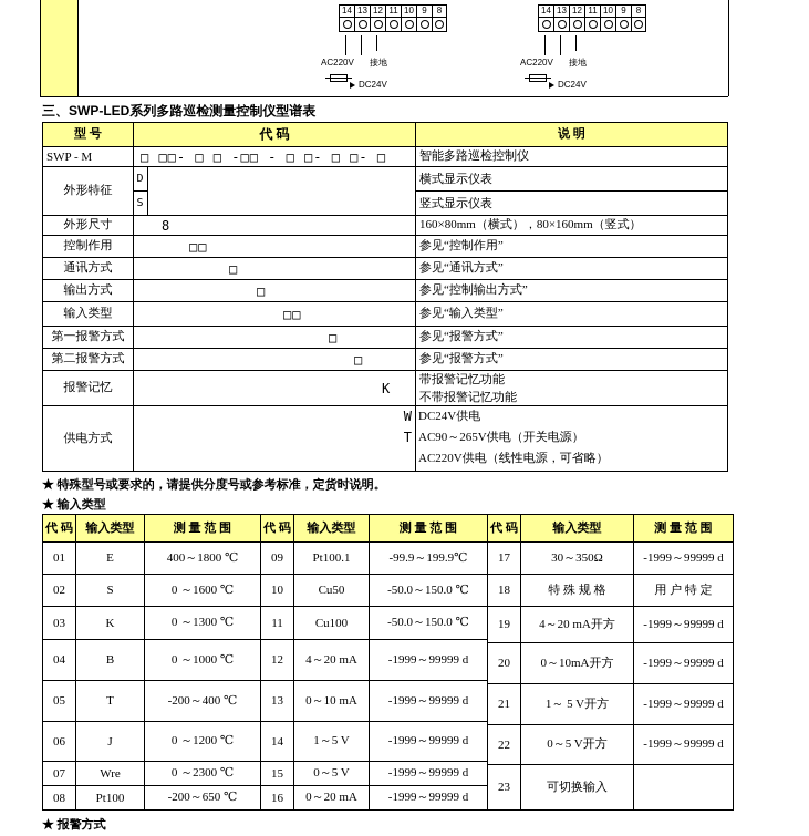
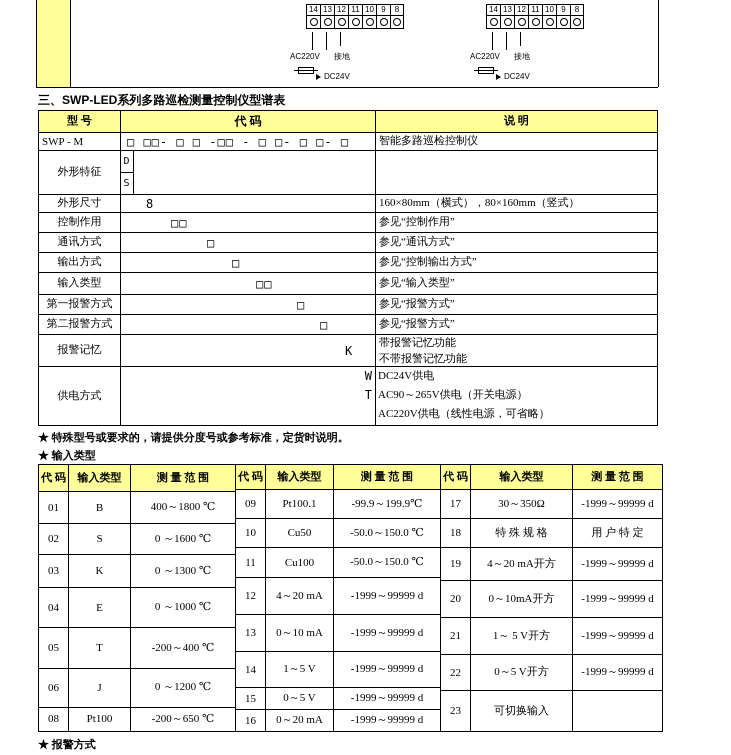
  14
  13
  12
  11
  10
  9
  8
  AC220V
  接地
  DC24V
  14
  13
  12
  11
  10
  9
  8
  AC220V
  接地
  DC24V
  三、SWP-LED系列多路巡检测量控制仪型谱表
  型 号
  代 码
  说 明
  SWP - M
  □ □□- □ □ -□□ - □ □- □ □- □
  智能多路巡检控制仪
  外形特征
  D
  S
- 横式显示仪表
- 竖式显示仪表
  外形尺寸
  8
  160×80mm（横式），80×160mm（竖式）
  控制作用
  □□
  参见“控制作用”
  通讯方式
  □
  参见“通讯方式”
  输出方式
  □
  参见“控制输出方式”
  输入类型
  □□
  参见“输入类型”
  第一报警方式
  □
  参见“报警方式”
  第二报警方式
  □
  参见“报警方式”
  报警记忆
  K
  带报警记忆功能
  不带报警记忆功能
  供电方式
  W
  T
  DC24V供电
  AC90～265V供电（开关电源）
  AC220V供电（线性电源，可省略）
  ★ 特殊型号或要求的，请提供分度号或参考标准，定货时说明。
  ★ 输入类型
  代 码	输入类型	测 量 范 围
- 01	E	400～1800 ℃
+ 01	B	400～1800 ℃
  02	S	0 ～1600 ℃
  03	K	0 ～1300 ℃
- 04	B	0 ～1000 ℃
+ 04	E	0 ～1000 ℃
  05	T	-200～400 ℃
  06	J	0 ～1200 ℃
- 07	Wre	0 ～2300 ℃
  08	Pt100	-200～650 ℃
  代 码	输入类型	测 量 范 围
  09	Pt100.1	-99.9～199.9℃
  10	Cu50	-50.0～150.0 ℃
  11	Cu100	-50.0～150.0 ℃
  12	4～20 mA	-1999～99999 d
  13	0～10 mA	-1999～99999 d
  14	1～5 V	-1999～99999 d
  15	0～5 V	-1999～99999 d
  16	0～20 mA	-1999～99999 d
  代 码	输入类型	测 量 范 围
  17	30～350Ω	-1999～99999 d
  18	特 殊 规 格	用 户 特 定
  19	4～20 mA开方	-1999～99999 d
  20	0～10mA开方	-1999～99999 d
  21	1～ 5 V开方	-1999～99999 d
  22	0～5 V开方	-1999～99999 d
  23	可切换输入
  ★ 报警方式
